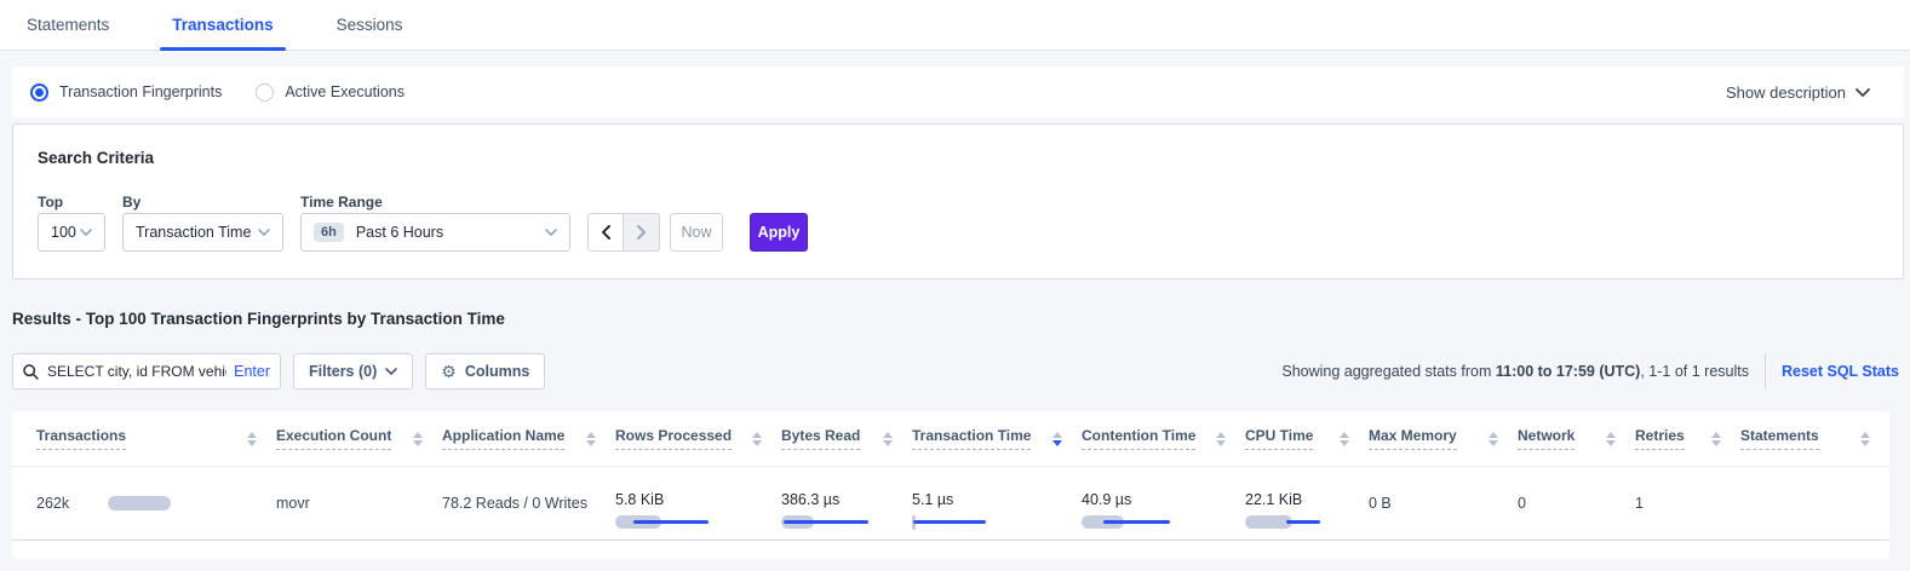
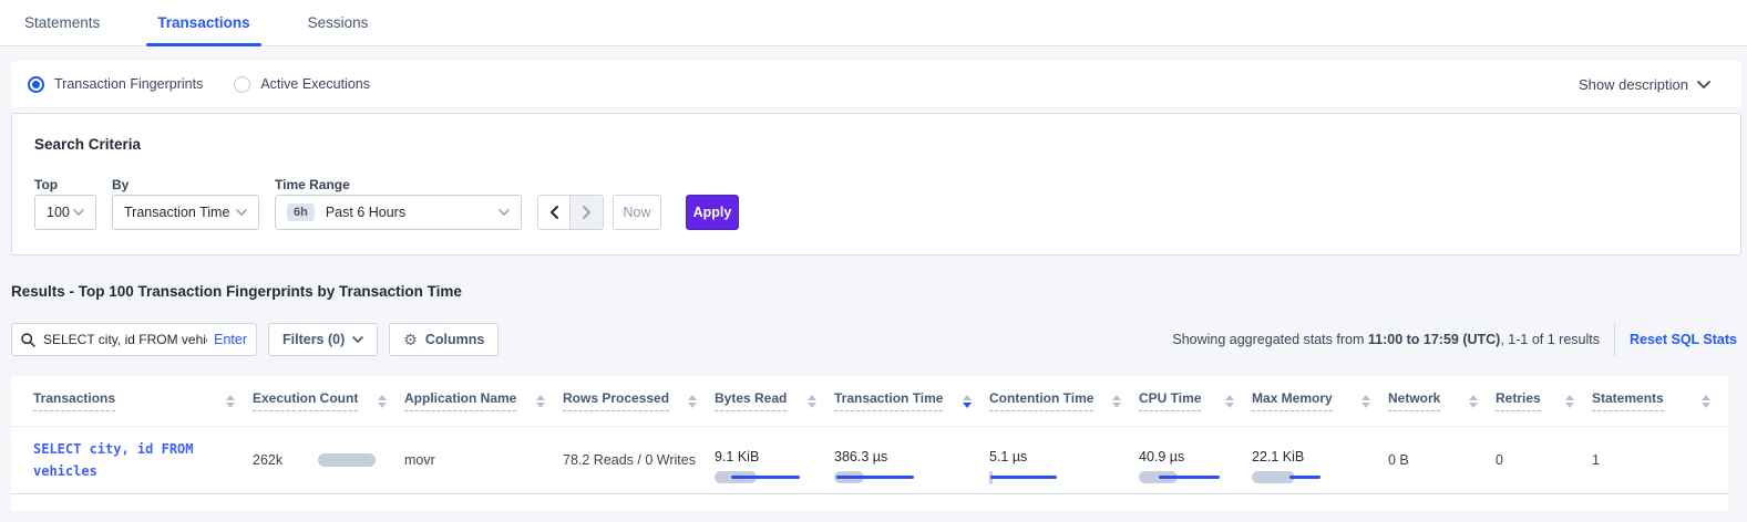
  Statements
  Transactions
  Sessions
  Transaction Fingerprints
  Active Executions
  Show description
  Search Criteria
  Top
  100
  By
  Transaction Time
  Time Range
  6h
  Past 6 Hours
  Now
  Apply
  Results - Top 100 Transaction Fingerprints by Transaction Time
  SELECT city, id FROM vehi
  Enter
  Filters (0)
  ⚙
  Columns
  Showing aggregated stats from 11:00 to 17:59 (UTC), 1-1 of 1 results
  Reset SQL Stats
  Transactions
  Execution Count
  Application Name
  Rows Processed
  Bytes Read
  Transaction Time
  Contention Time
  CPU Time
  Max Memory
  Network
  Retries
  Statements
+ SELECT city, id FROM
+ vehicles
  262k
  movr
  78.2 Reads / 0 Writes
- 5.8 KiB
+ 9.1 KiB
  386.3 µs
  5.1 µs
  40.9 µs
  22.1 KiB
  0 B
  0
  1
